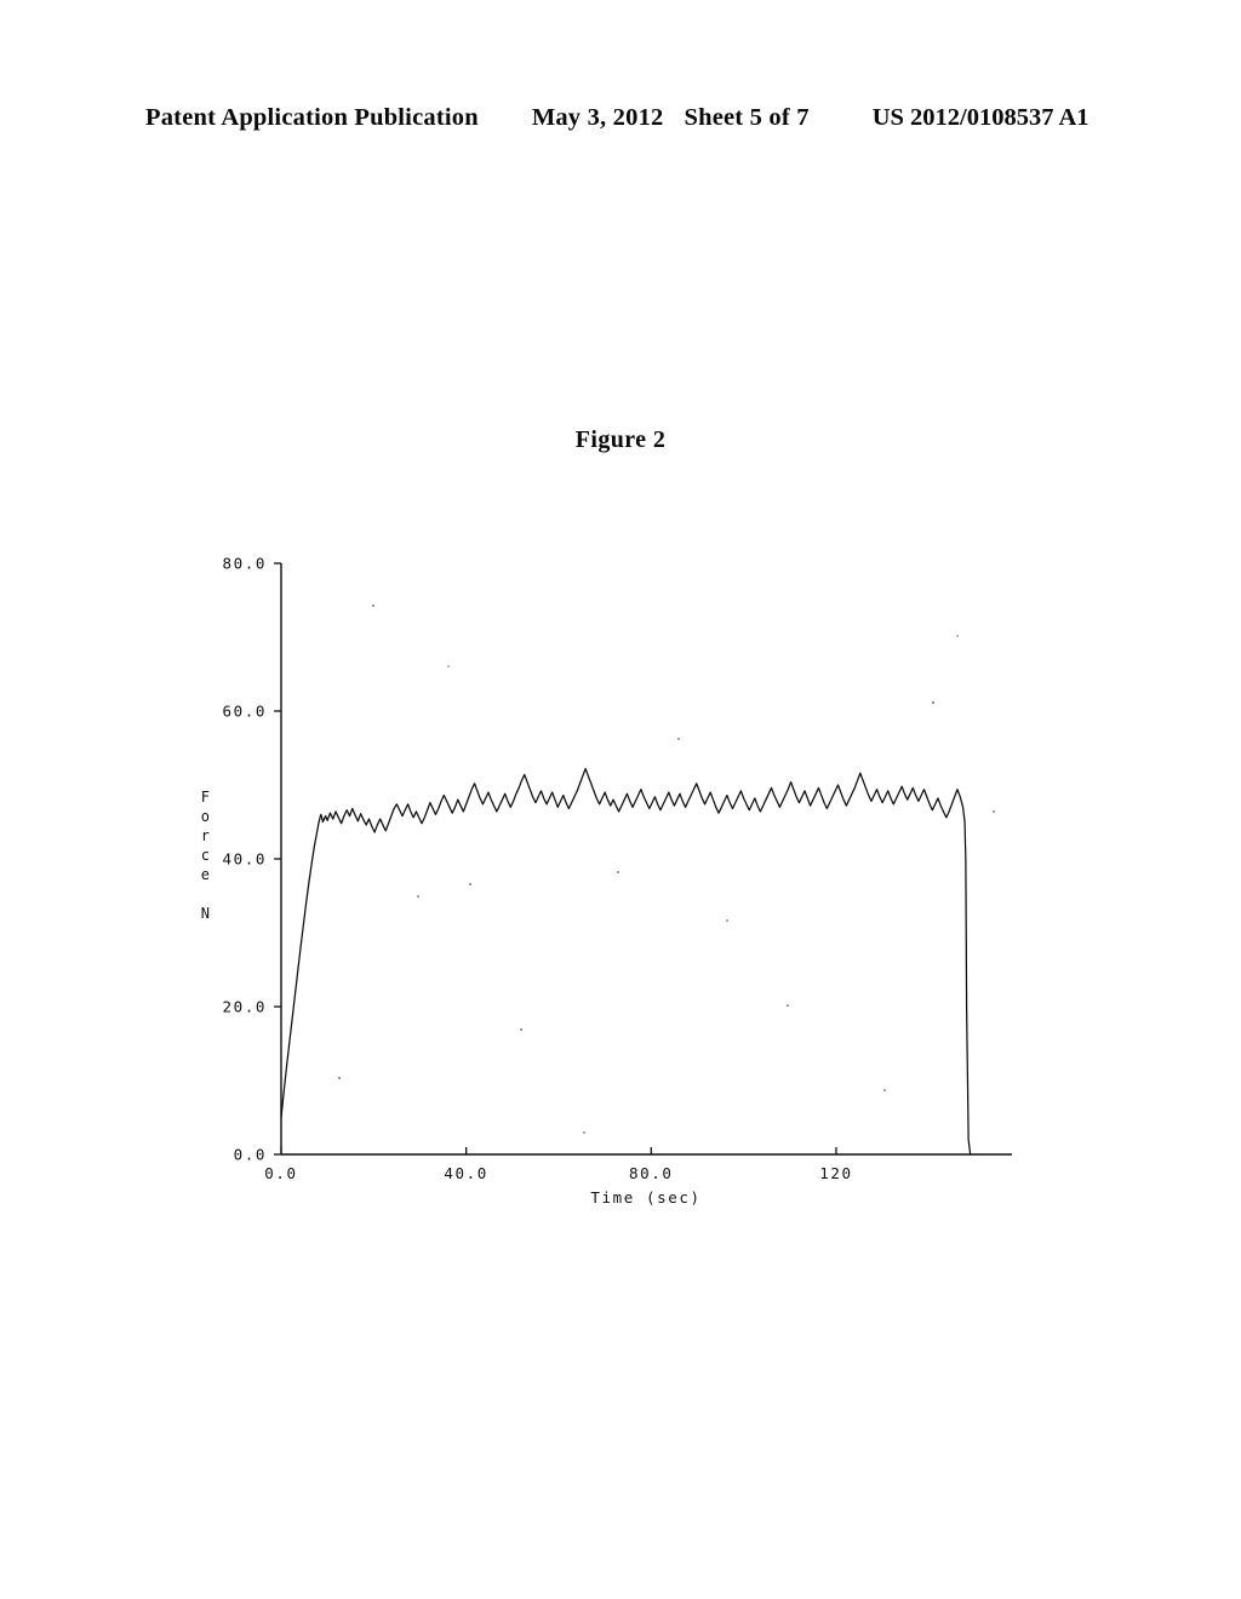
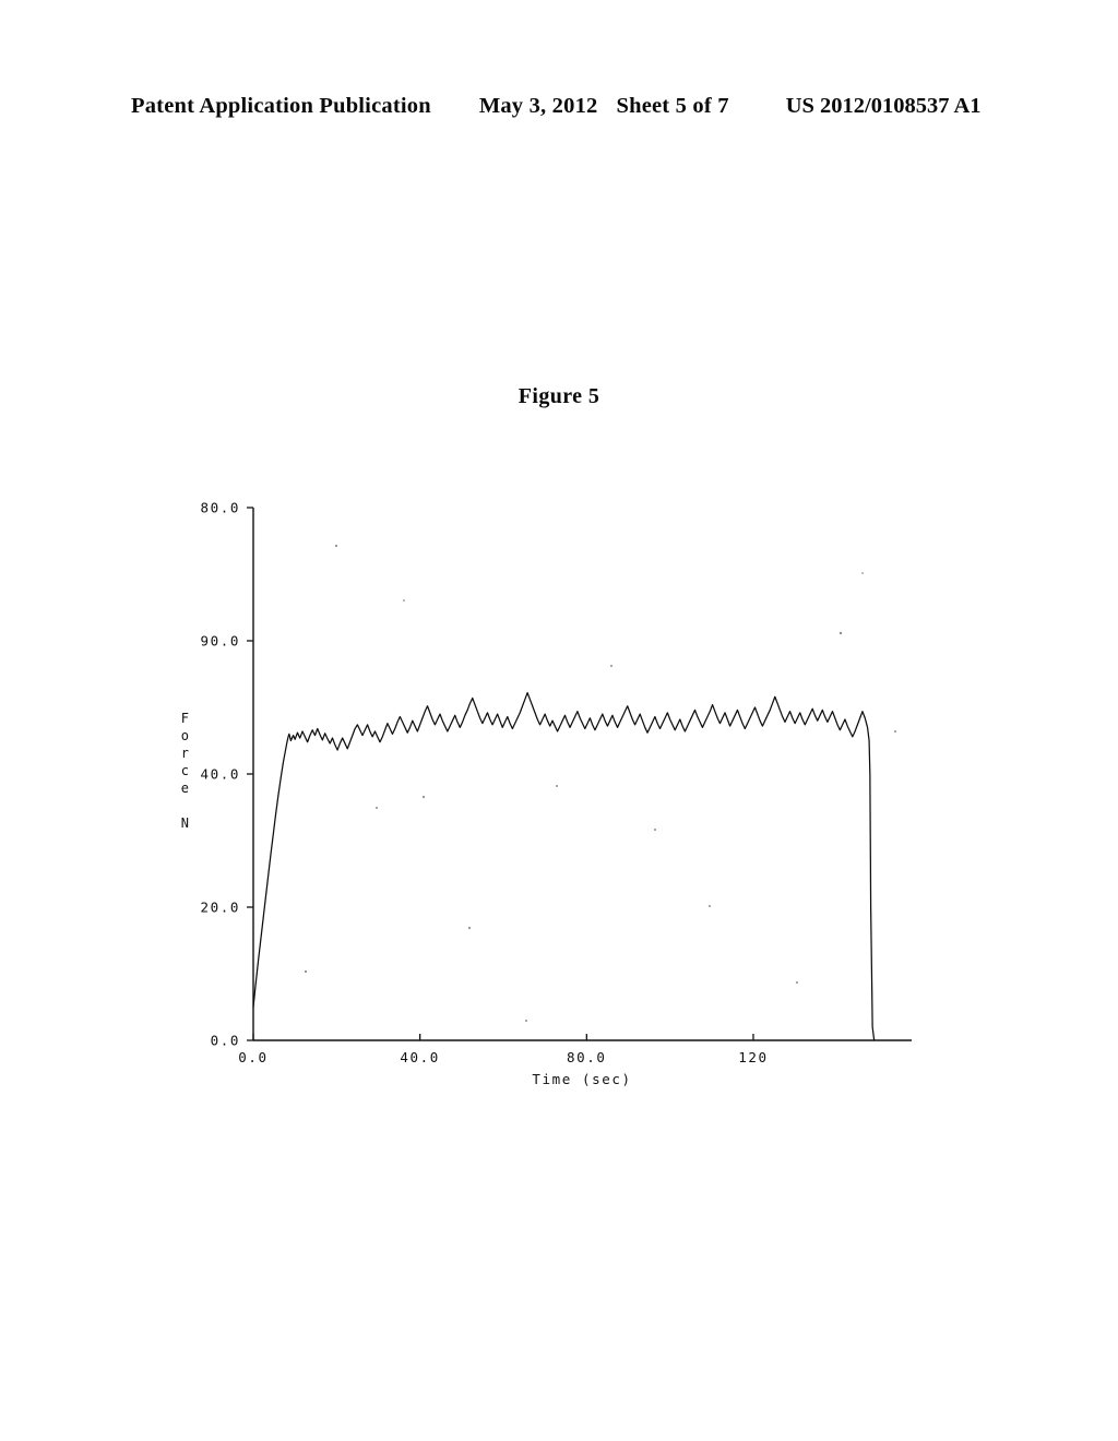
  Patent Application Publication
  May 3, 2012
  Sheet 5 of 7
  US 2012/0108537 A1
- Figure 2
+ Figure 5
  0.0
  20.0
  40.0
- 60.0
+ 90.0
  80.0
  0.0
  40.0
  80.0
  120
  F
  o
  r
  c
  e
  N
  Time (sec)
